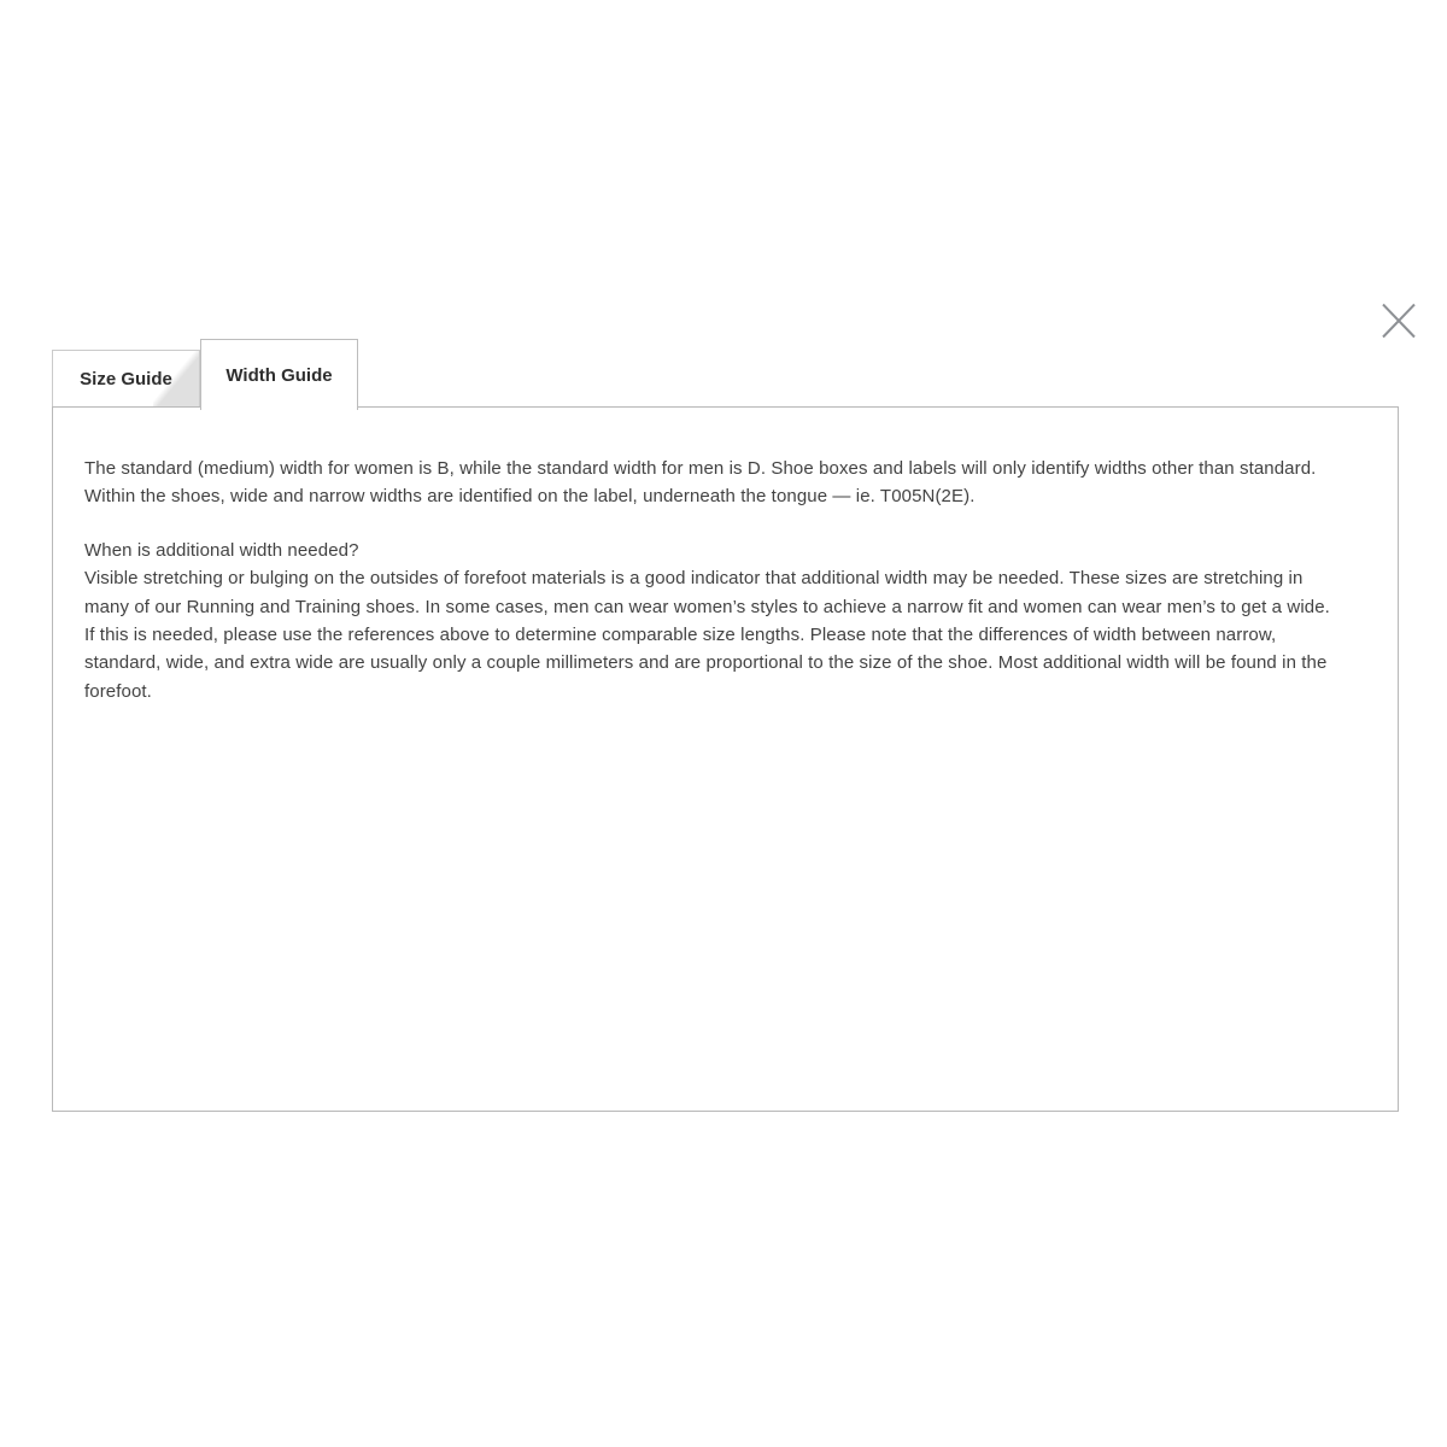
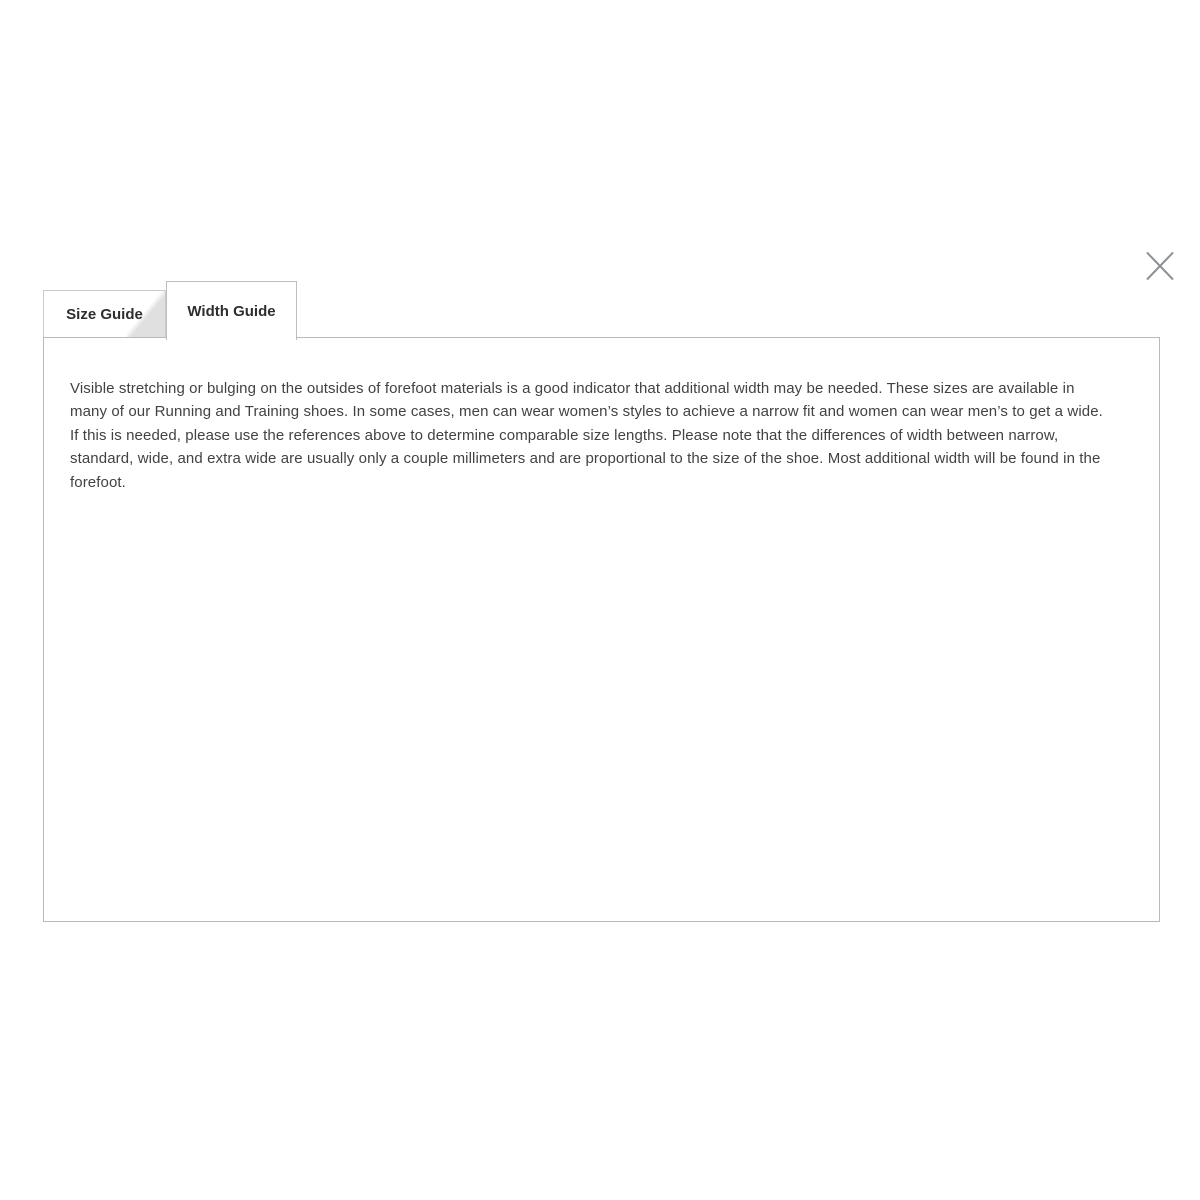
  Size Guide
  Width Guide
- The standard (medium) width for women is B, while the standard width for men is D. Shoe boxes and labels will only identify widths other than standard. Within the shoes, wide and narrow widths are identified on the label, underneath the tongue — ie. T005N(2E).
- When is additional width needed?
- Visible stretching or bulging on the outsides of forefoot materials is a good indicator that additional width may be needed. These sizes are stretching in many of our Running and Training shoes. In some cases, men can wear women’s styles to achieve a narrow fit and women can wear men’s to get a wide. If this is needed, please use the references above to determine comparable size lengths. Please note that the differences of width between narrow, standard, wide, and extra wide are usually only a couple millimeters and are proportional to the size of the shoe. Most additional width will be found in the forefoot.
+ Visible stretching or bulging on the outsides of forefoot materials is a good indicator that additional width may be needed. These sizes are available in many of our Running and Training shoes. In some cases, men can wear women’s styles to achieve a narrow fit and women can wear men’s to get a wide. If this is needed, please use the references above to determine comparable size lengths. Please note that the differences of width between narrow, standard, wide, and extra wide are usually only a couple millimeters and are proportional to the size of the shoe. Most additional width will be found in the forefoot.
